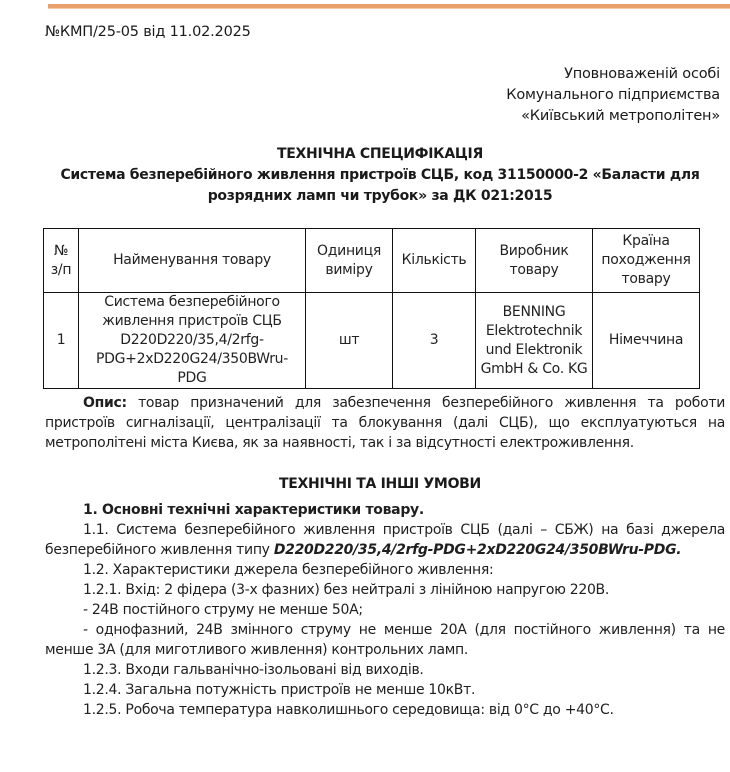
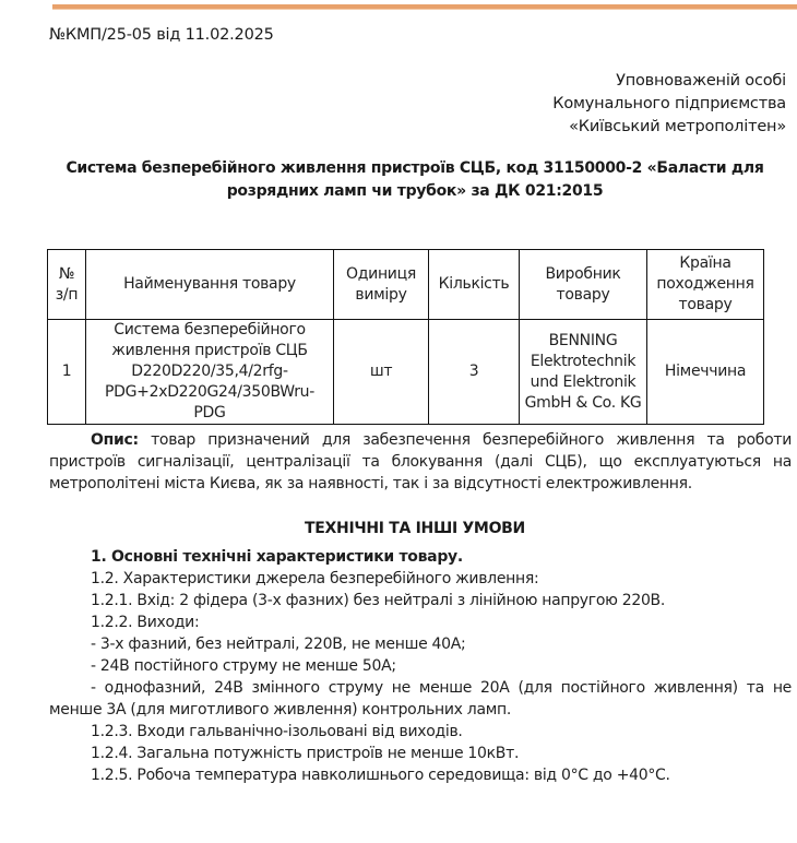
  №КМП/25-05 від 11.02.2025
  Уповноваженій особі
  Комунального підприємства
  «Київський метрополітен»
- ТЕХНІЧНА СПЕЦИФІКАЦІЯ
  Система безперебійного живлення пристроїв СЦБ, код 31150000-2 «Баласти для розрядних ламп чи трубок» за ДК 021:2015
  № з/п	Найменування товару	Одиниця виміру	Кількість	Виробник товару	Країна походження товару
  1	Система безперебійного живлення пристроїв СЦБ D220D220/35,4/2rfg-PDG+2xD220G24/350BWru-PDG	шт	3	BENNING Elektrotechnik und Elektronik GmbH & Co. KG	Німеччина
  Опис: товар призначений для забезпечення безперебійного живлення та роботи пристроїв сигналізації, централізації та блокування (далі СЦБ), що експлуатуються на метрополітені міста Києва, як за наявності, так і за відсутності електроживлення.
  ТЕХНІЧНІ ТА ІНШІ УМОВИ
  1. Основні технічні характеристики товару.
- 1.1. Система безперебійного живлення пристроїв СЦБ (далі – СБЖ) на базі джерела безперебійного живлення типу D220D220/35,4/2rfg-PDG+2xD220G24/350BWru-PDG.
  1.2. Характеристики джерела безперебійного живлення:
  1.2.1. Вхід: 2 фідера (3-х фазних) без нейтралі з лінійною напругою 220В.
+ 1.2.2. Виходи:
+ - 3-х фазний, без нейтралі, 220В, не менше 40А;
  - 24В постійного струму не менше 50А;
  - однофазний, 24В змінного струму не менше 20А (для постійного живлення) та не менше 3А (для миготливого живлення) контрольних ламп.
  1.2.3. Входи гальванічно-ізольовані від виходів.
  1.2.4. Загальна потужність пристроїв не менше 10кВт.
  1.2.5. Робоча температура навколишнього середовища: від 0°С до +40°С.
